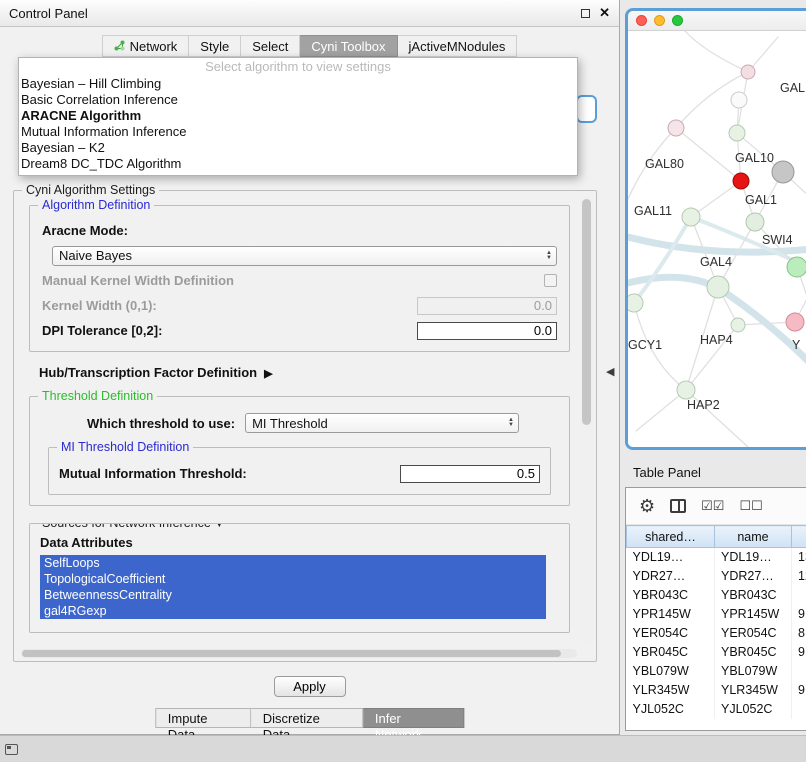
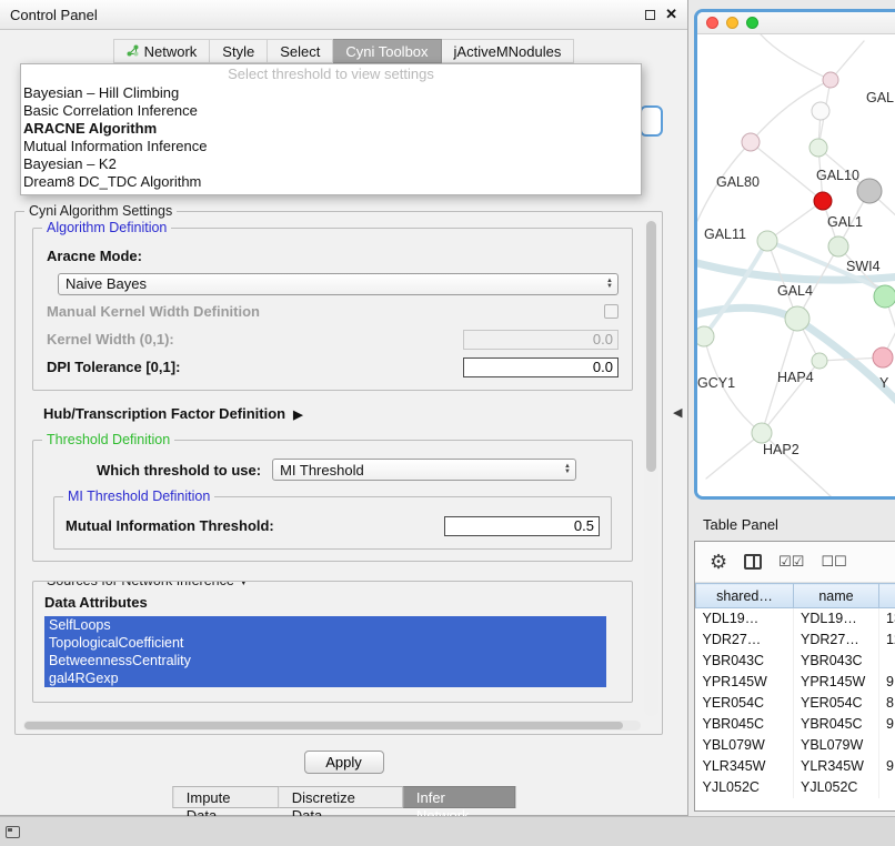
  Control Panel
  Network
  Style
  Select
  Cyni Toolbox
  jActiveMNodules
- Select algorithm to view settings
+ Select threshold to view settings
  Bayesian – Hill Climbing
  Basic Correlation Inference
  ARACNE Algorithm
  Mutual Information Inference
  Bayesian – K2
  Dream8 DC_TDC Algorithm
  Cyni Algorithm Settings
  Algorithm Definition
  Aracne Mode:
  Naive Bayes
  Manual Kernel Width Definition
  Kernel Width (0,1):
  0.0
- DPI Tolerance [0,2]:
+ DPI Tolerance [0,1]:
  0.0
  Hub/Transcription Factor Definition
  Threshold Definition
  Which threshold to use:
  MI Threshold
  MI Threshold Definition
  Mutual Information Threshold:
  0.5
  Data Attributes
  SelfLoops
  TopologicalCoefficient
  BetweennessCentrality
  gal4RGexp
  Apply
  Discretize
  GAL80
  GAL10
  GAL
  GAL11
  GAL1
  SWI4
  GAL4
  GCY1
  HAP4
  HAP2
  Y
  Table Panel
  ⚙
  ☑☑
  ☐☐
  shared…	name
  YDL19…	YDL19…	1
  YDR27…	YDR27…	1
  YBR043C	YBR043C
  YPR145W	YPR145W	9
  YER054C	YER054C	8
  YBR045C	YBR045C	9
  YBL079W	YBL079W
  YLR345W	YLR345W	9
  YJL052C	YJL052C
